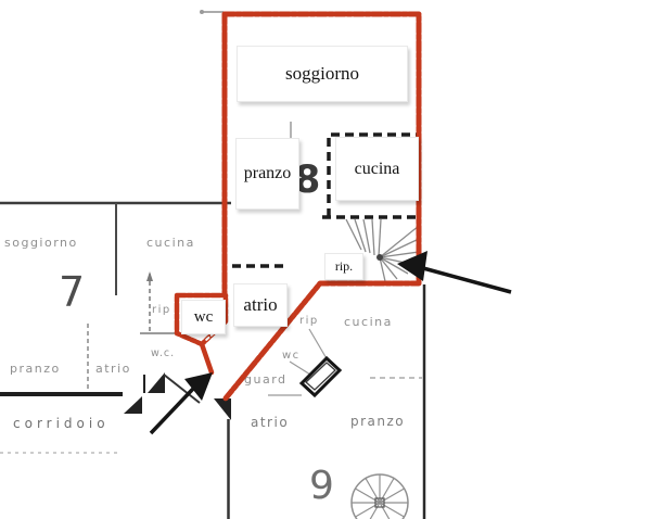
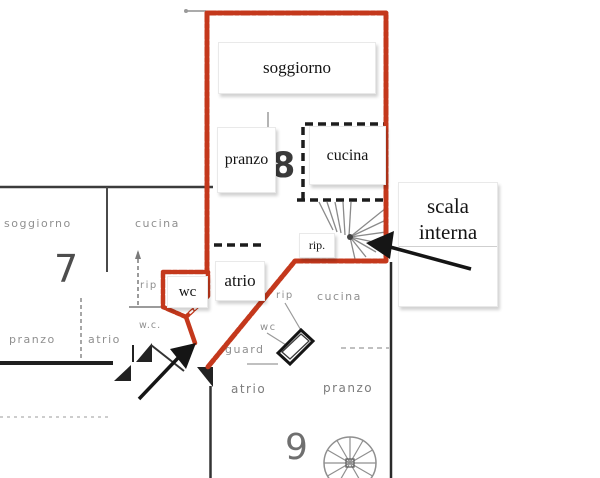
  soggiorno
  cucina
  rip
  pranzo
  atrio
  w.c.
- corridoio
  rip
  cucina
  wc
  guard
  atrio
  pranzo
  7
  8
  9
  soggiorno
  pranzo
  cucina
  atrio
  wc
  rip.
+ scala
+ interna
